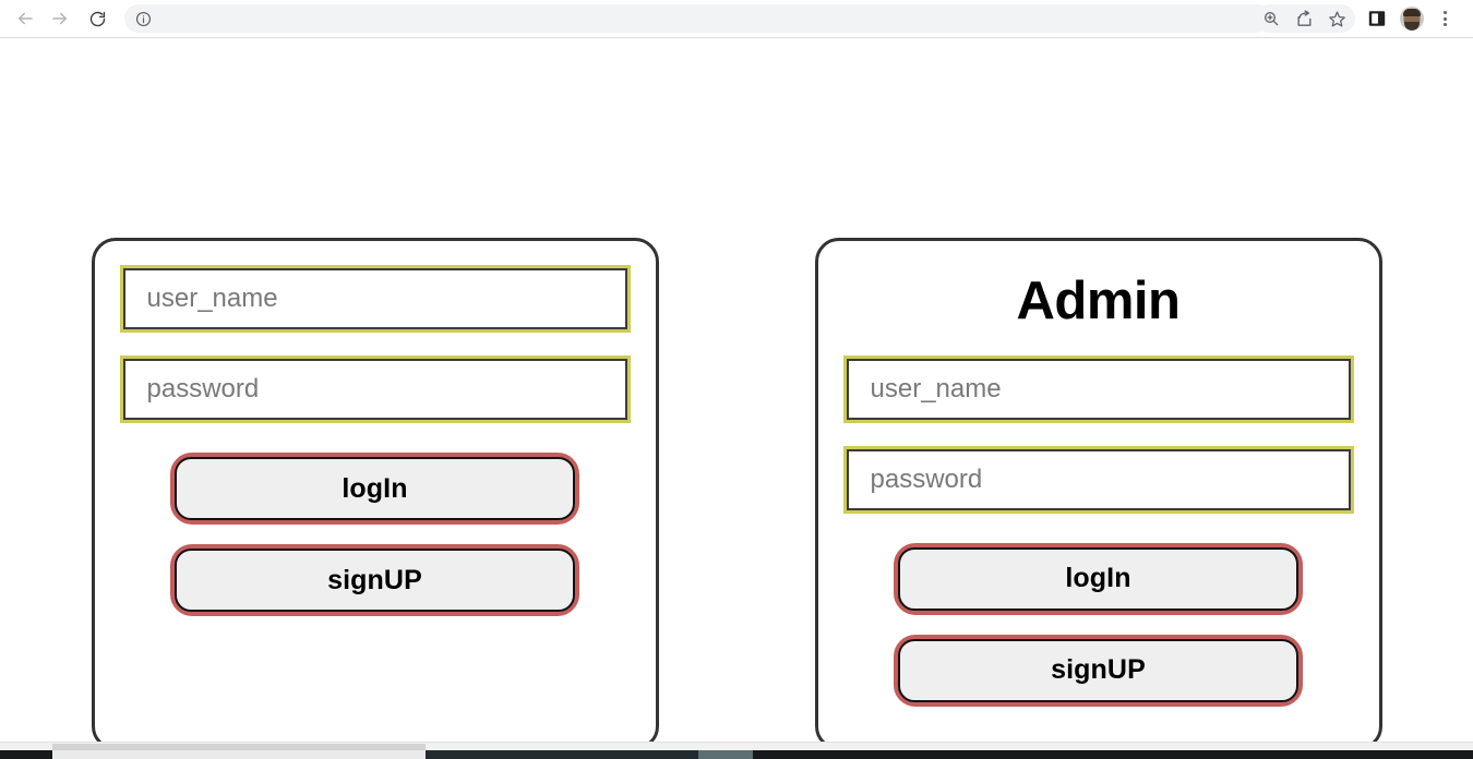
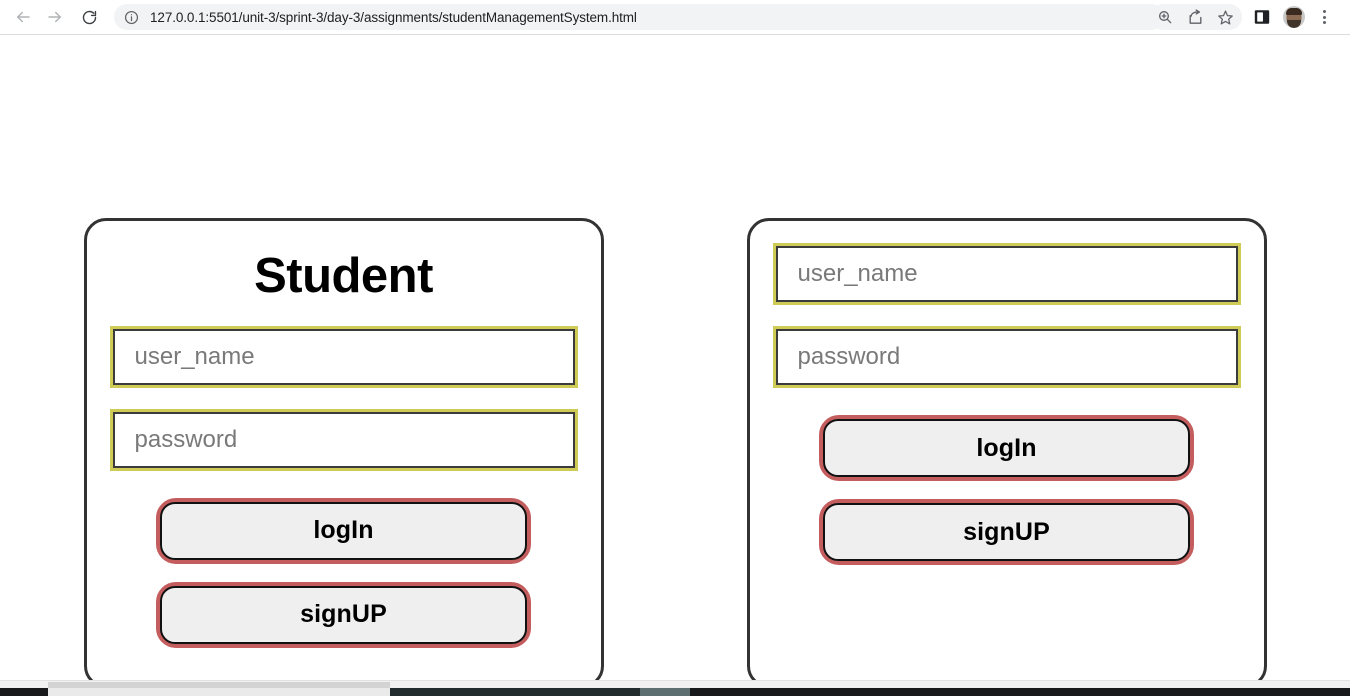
+ 127.0.0.1:5501/unit-3/sprint-3/day-3/assignments/studentManagementSystem.html
+ Student
  user_name
  password
  logIn
  signUP
- Admin
  user_name
  password
  logIn
  signUP
